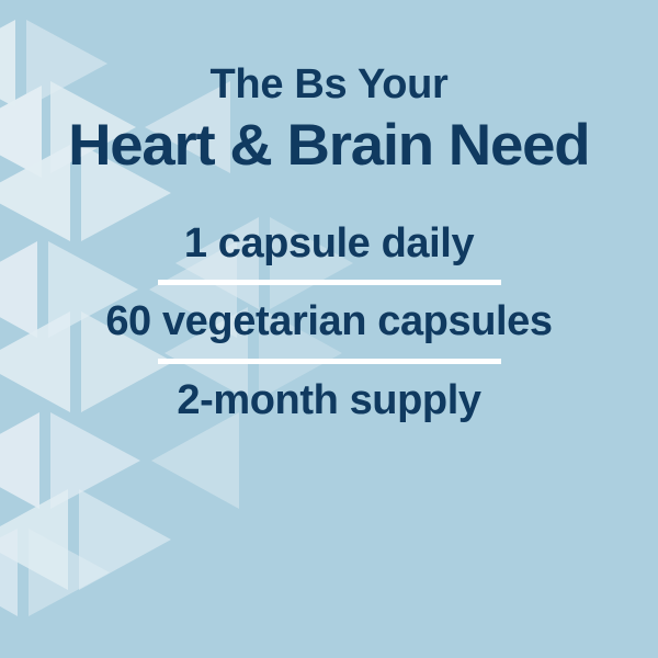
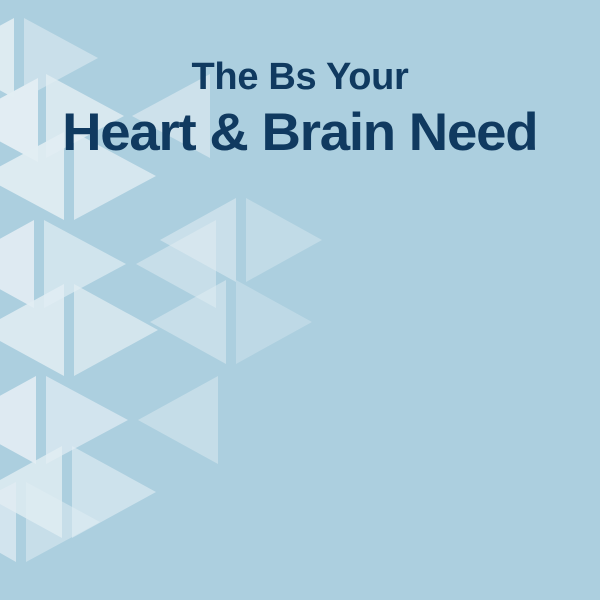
  The Bs Your
  Heart & Brain Need
- 1 capsule daily
- 60 vegetarian capsules
- 2-month supply
